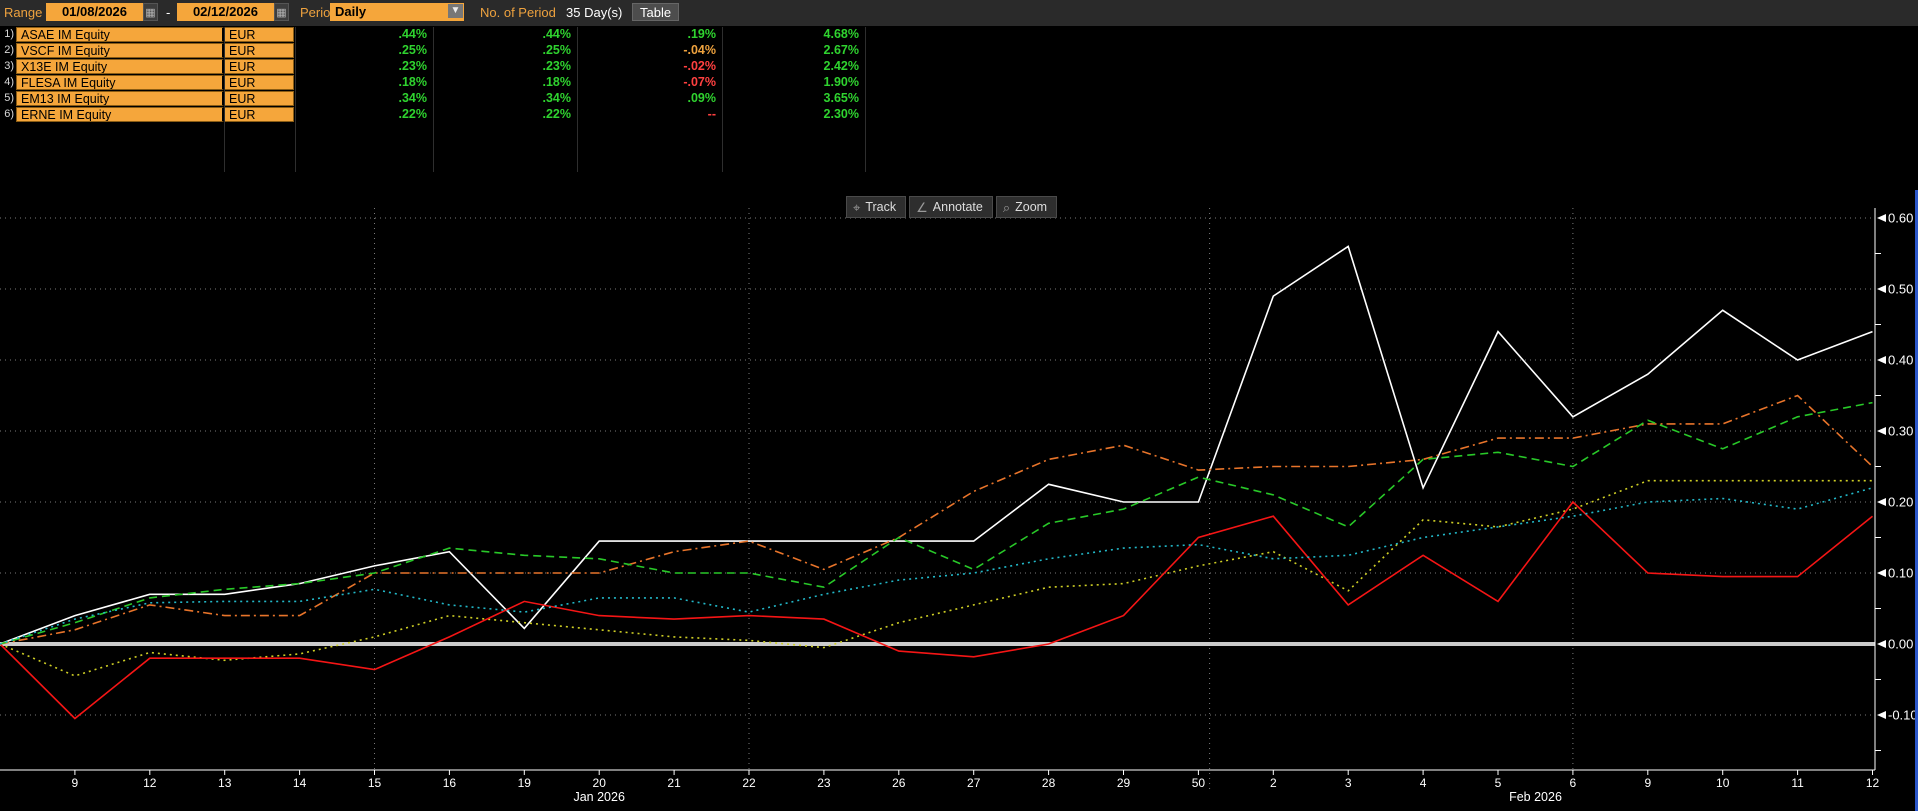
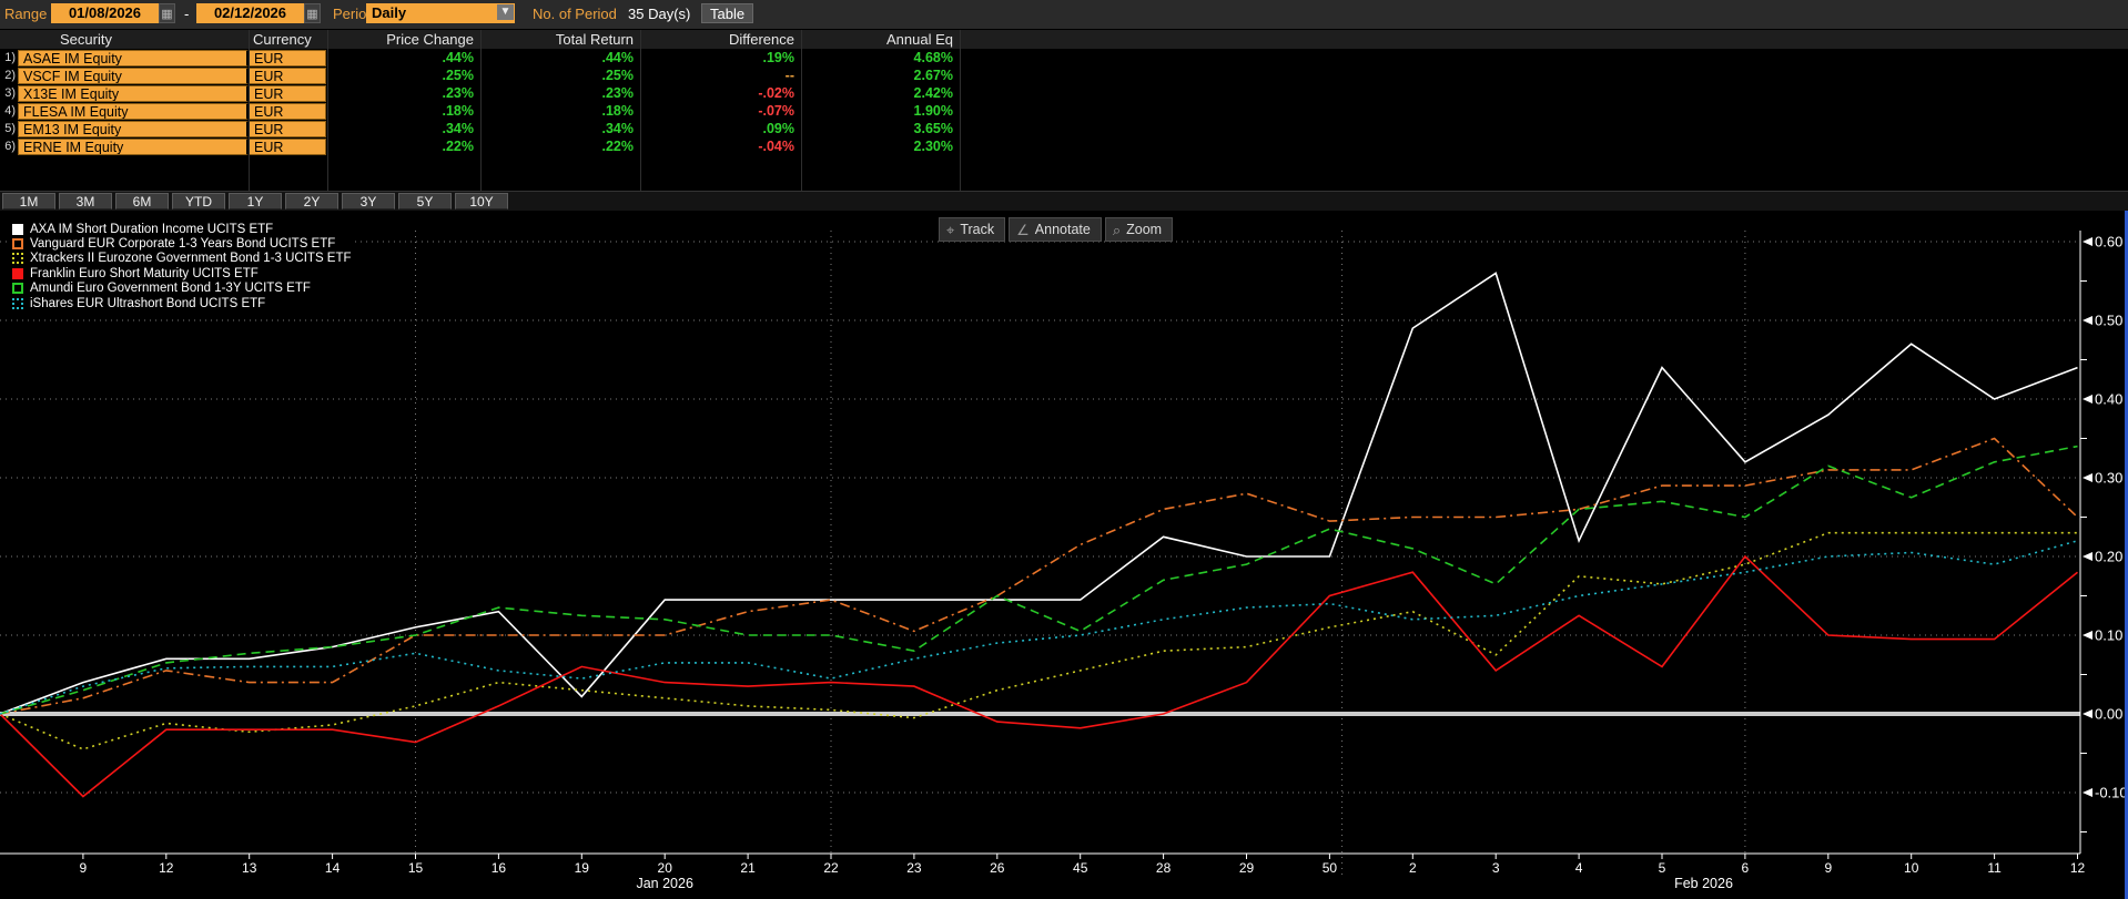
  Range
  01/08/2026
  ▦
  -
  02/12/2026
  ▦
  Perio
  Daily
  ▼
  No. of Period
  35 Day(s)
  Table
+ Security
+ Currency
+ Price Change
+ Total Return
+ Difference
+ Annual Eq
  1)
  ASAE IM Equity
  EUR
  .44%
  .44%
  .19%
  4.68%
  2)
  VSCF IM Equity
  EUR
  .25%
  .25%
- -.04%
+ --
  2.67%
  3)
  X13E IM Equity
  EUR
  .23%
  .23%
  -.02%
  2.42%
  4)
  FLESA IM Equity
  EUR
  .18%
  .18%
  -.07%
  1.90%
  5)
  EM13 IM Equity
  EUR
  .34%
  .34%
  .09%
  3.65%
  6)
  ERNE IM Equity
  EUR
  .22%
  .22%
- --
+ -.04%
  2.30%
+ 1M
+ 3M
+ 6M
+ YTD
+ 1Y
+ 2Y
+ 3Y
+ 5Y
+ 10Y
+ AXA IM Short Duration Income UCITS ETF
+ Vanguard EUR Corporate 1-3 Years Bond UCITS ETF
+ Xtrackers II Eurozone Government Bond 1-3 UCITS ETF
+ Franklin Euro Short Maturity UCITS ETF
+ Amundi Euro Government Bond 1-3Y UCITS ETF
+ iShares EUR Ultrashort Bond UCITS ETF
  ⌖
  Track
  ∠
  Annotate
  ⌕
  Zoom
  0.60
  0.50
  0.40
  0.30
  0.20
  0.10
  0.00
  -0.1
  9
  12
  13
  14
  15
  16
  19
  20
  21
  22
  23
  26
- 27
+ 45
  28
  29
  50
  2
  3
  4
  5
  6
  9
  10
  11
  12
  Jan 2026
  Feb 2026
